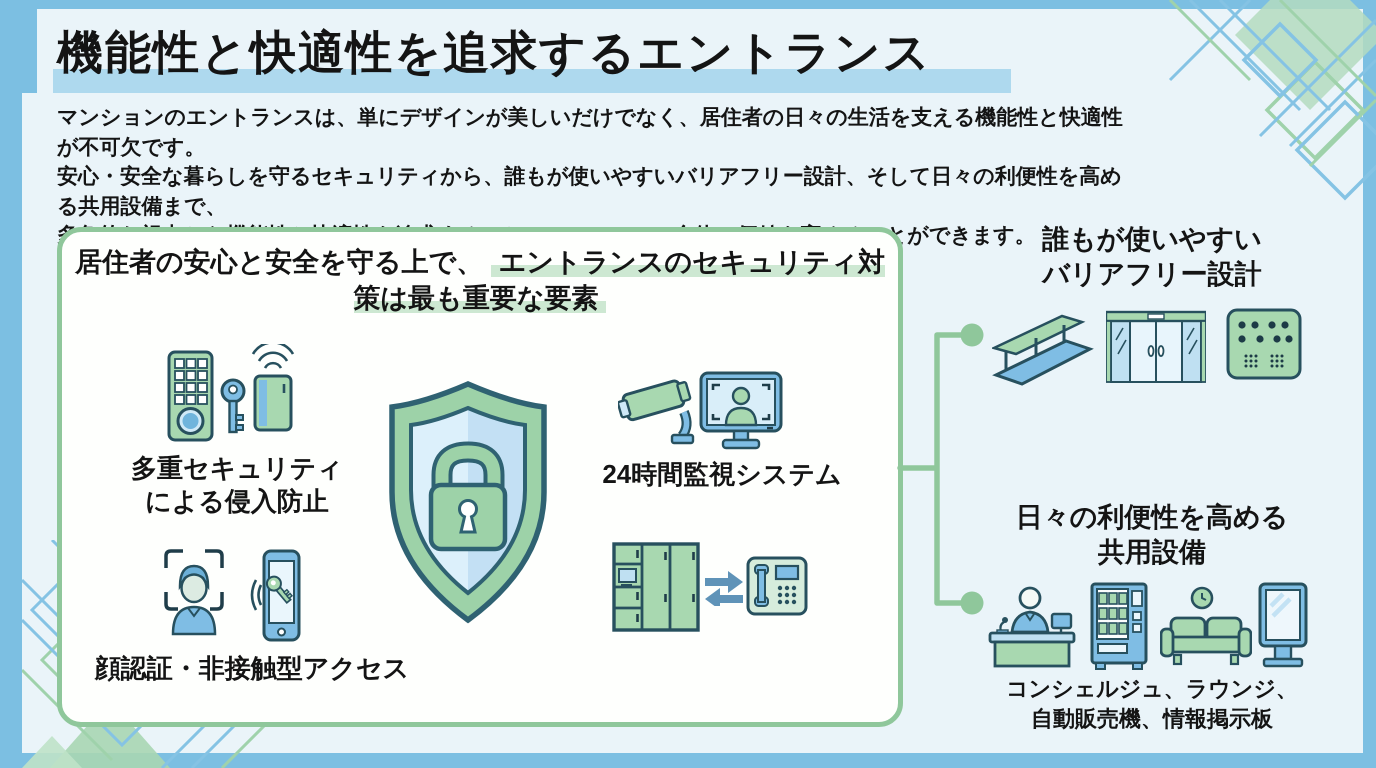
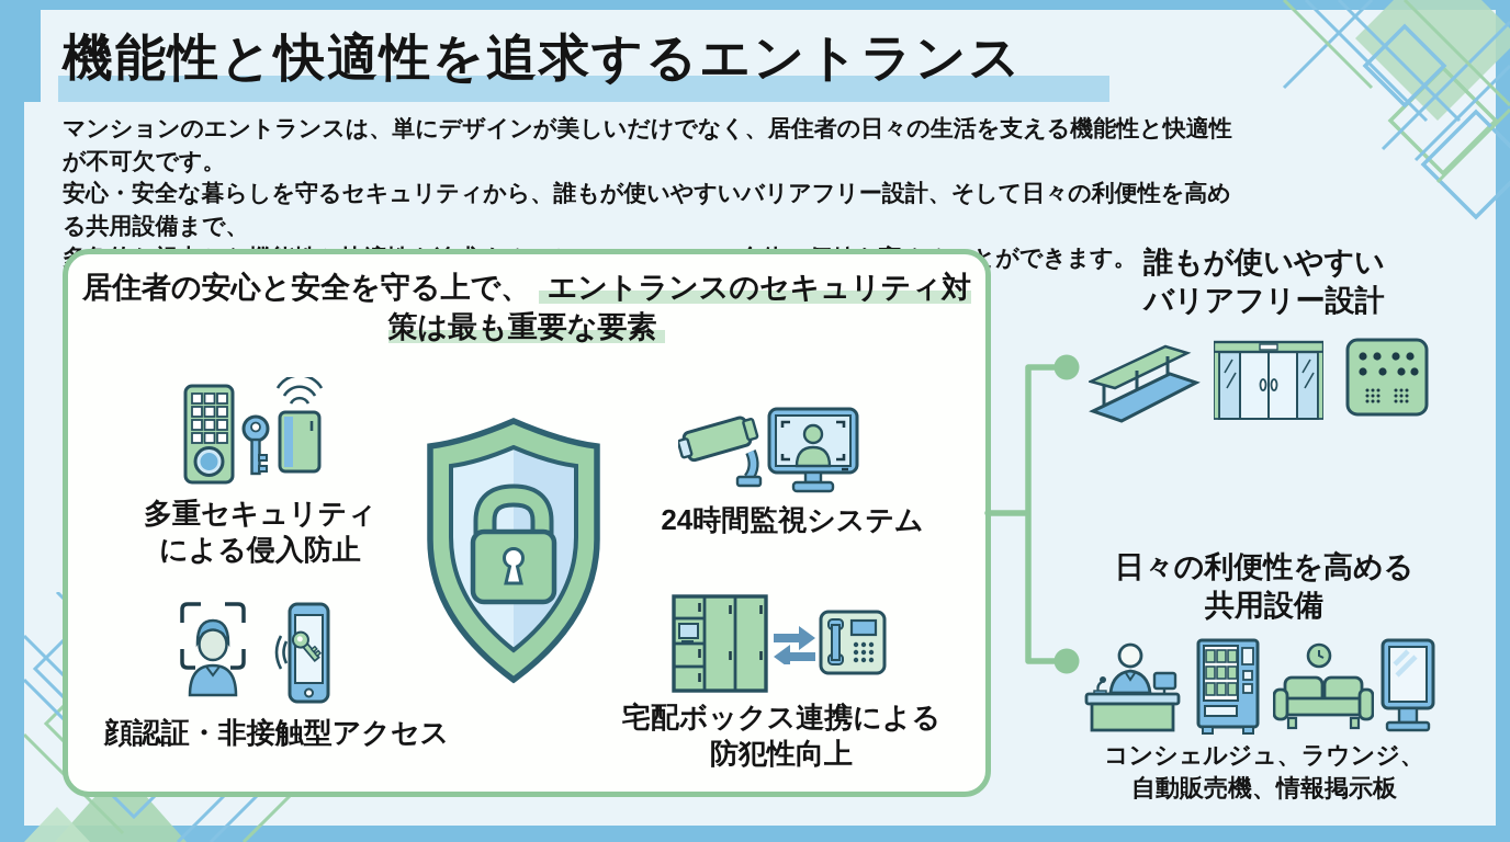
  機能性と快適性を追求するエントランス
  マンションのエントランスは、単にデザインが美しいだけでなく、居住者の日々の生活を支える機能性と快適性が不可欠です。
  安心・安全な暮らしを守るセキュリティから、誰もが使いやすいバリアフリー設計、そして日々の利便性を高める共用設備まで、
  居住者の安心と安全を守る上で、 エントランスのセキュリティ対策は最も重要な要素
  多重セキュリティ
  による侵入防止
  顔認証・非接触型アクセス
  24時間監視システム
+ 宅配ボックス連携による
+ 防犯性向上
  誰もが使いやすい
  バリアフリー設計
  日々の利便性を高める
  共用設備
  コンシェルジュ、ラウンジ、
  自動販売機、情報掲示板
